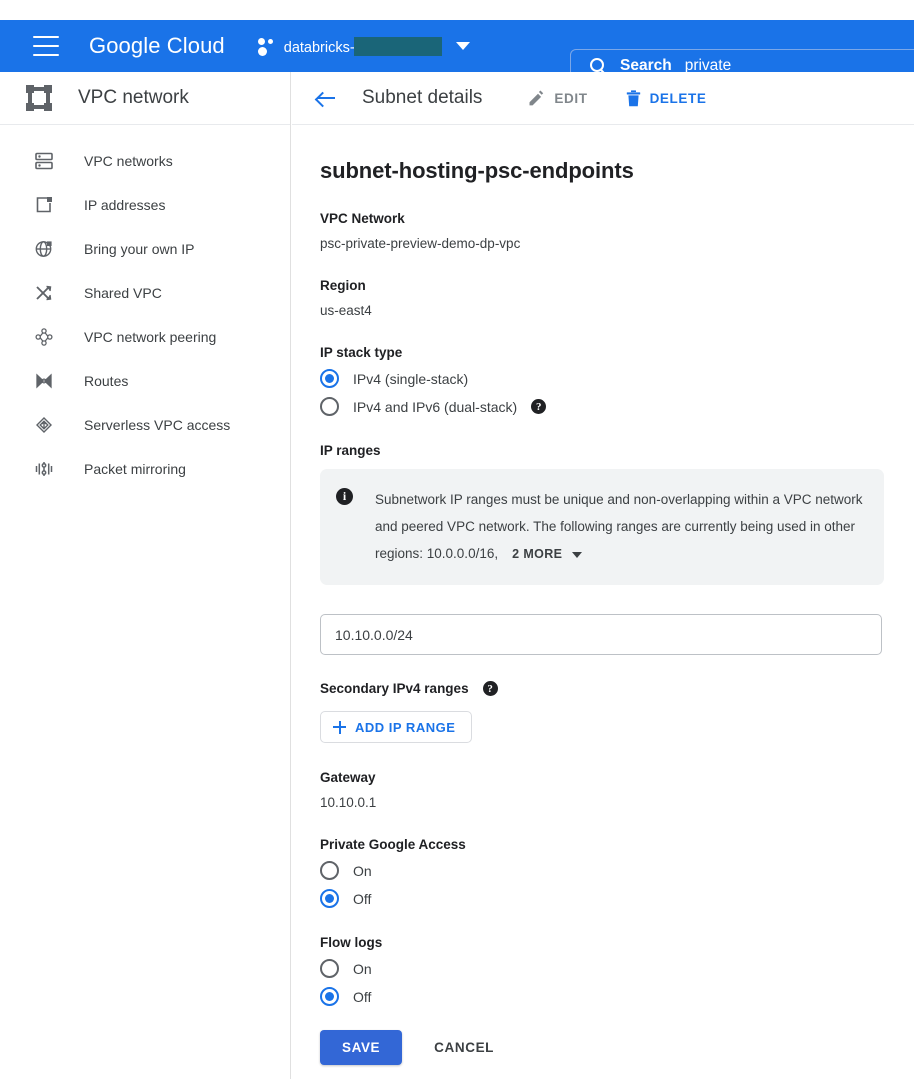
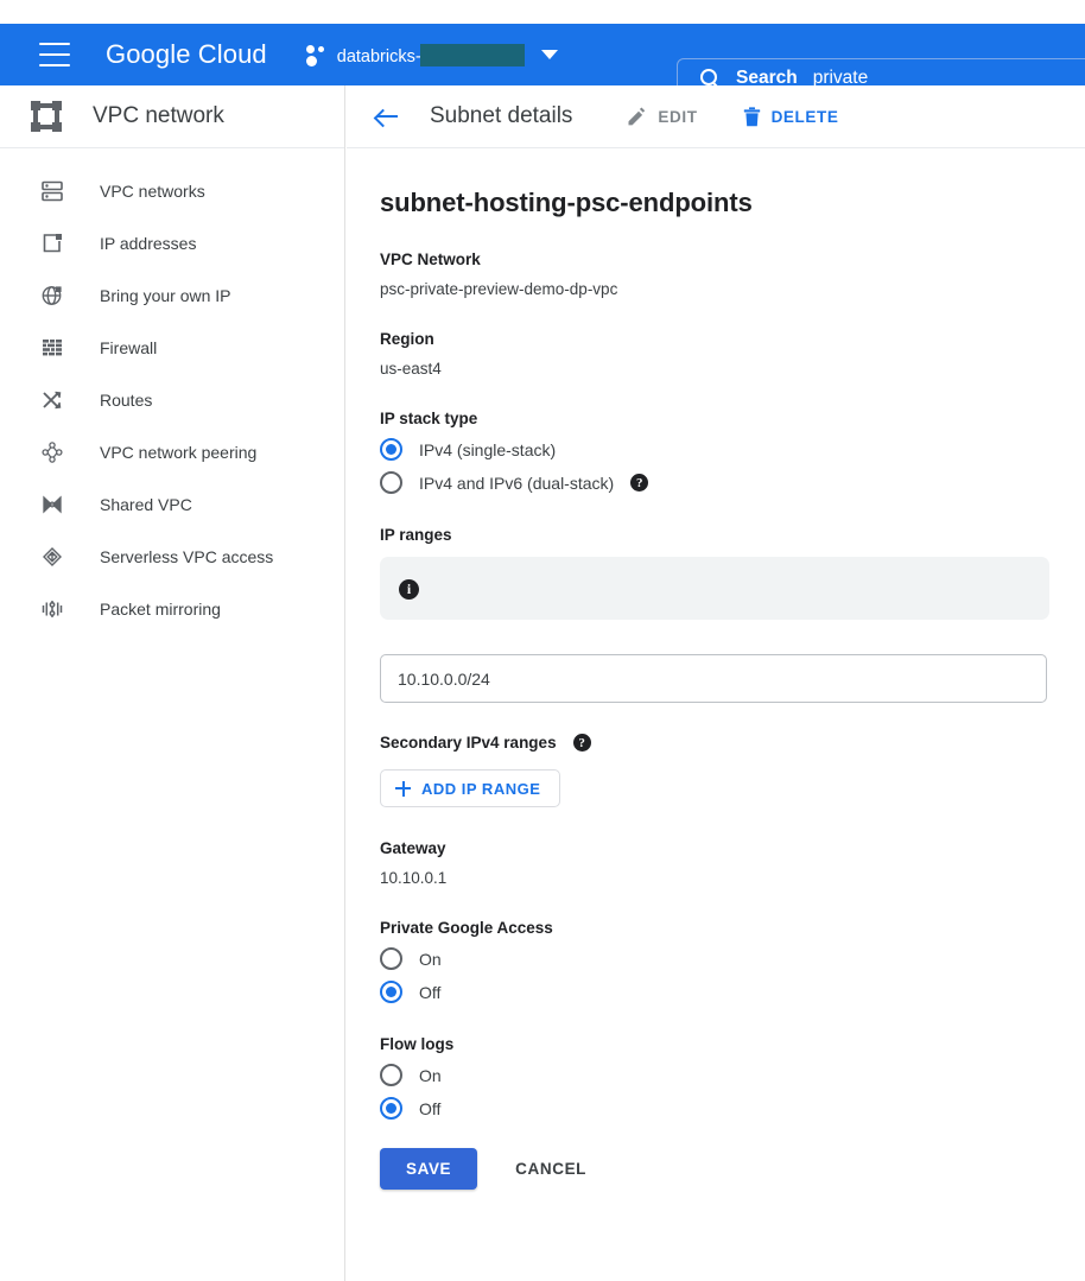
  Google Cloud
  databricks-
  Search
  private
  VPC network
  VPC networks
  IP addresses
  Bring your own IP
+ Firewall
- Shared VPC
+ Routes
  VPC network peering
- Routes
+ Shared VPC
  Serverless VPC access
  Packet mirroring
  Subnet details
  EDIT
  DELETE
  subnet-hosting-psc-endpoints
  VPC Network
  psc-private-preview-demo-dp-vpc
  Region
  us-east4
  IP stack type
  IPv4 (single-stack)
  IPv4 and IPv6 (dual-stack)
  ?
  IP ranges
  i
- Subnetwork IP ranges must be unique and non-overlapping within a VPC network and peered VPC network. The following ranges are currently being used in other regions: 10.0.0.0/16,
- 2 MORE
  10.10.0.0/24
  Secondary IPv4 ranges
  ?
  ADD IP RANGE
  Gateway
  10.10.0.1
  Private Google Access
  On
  Off
  Flow logs
  On
  Off
  SAVE
  CANCEL
